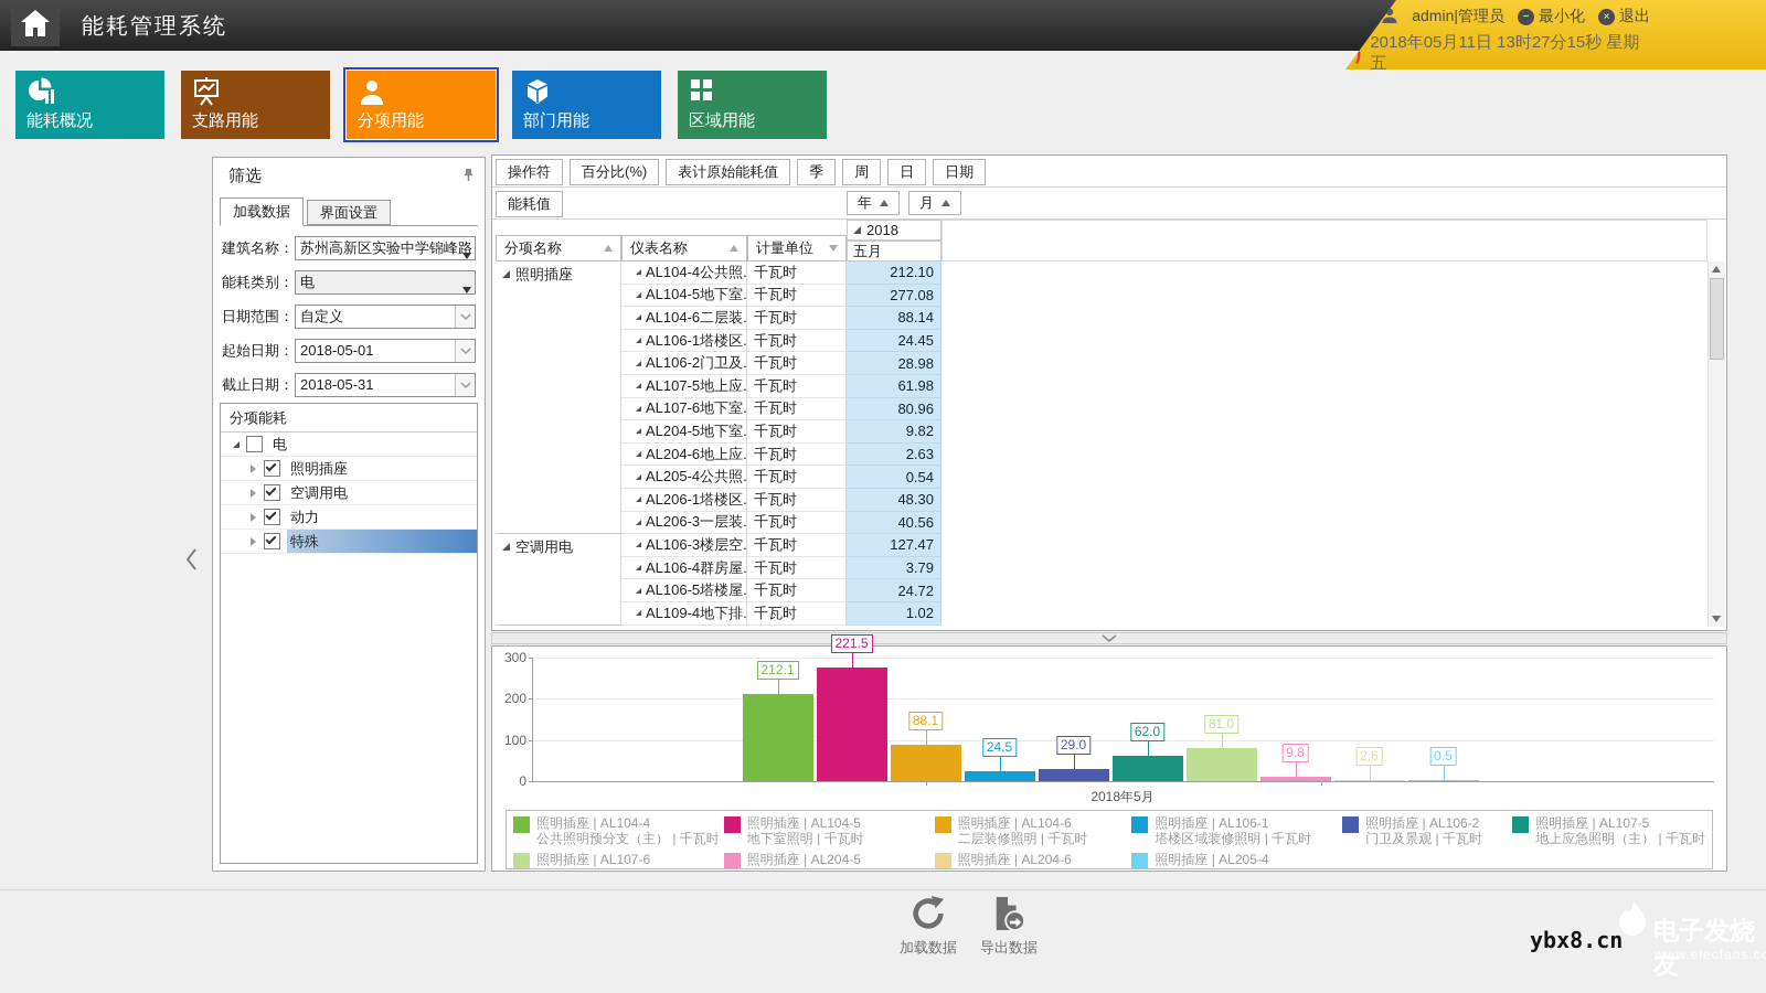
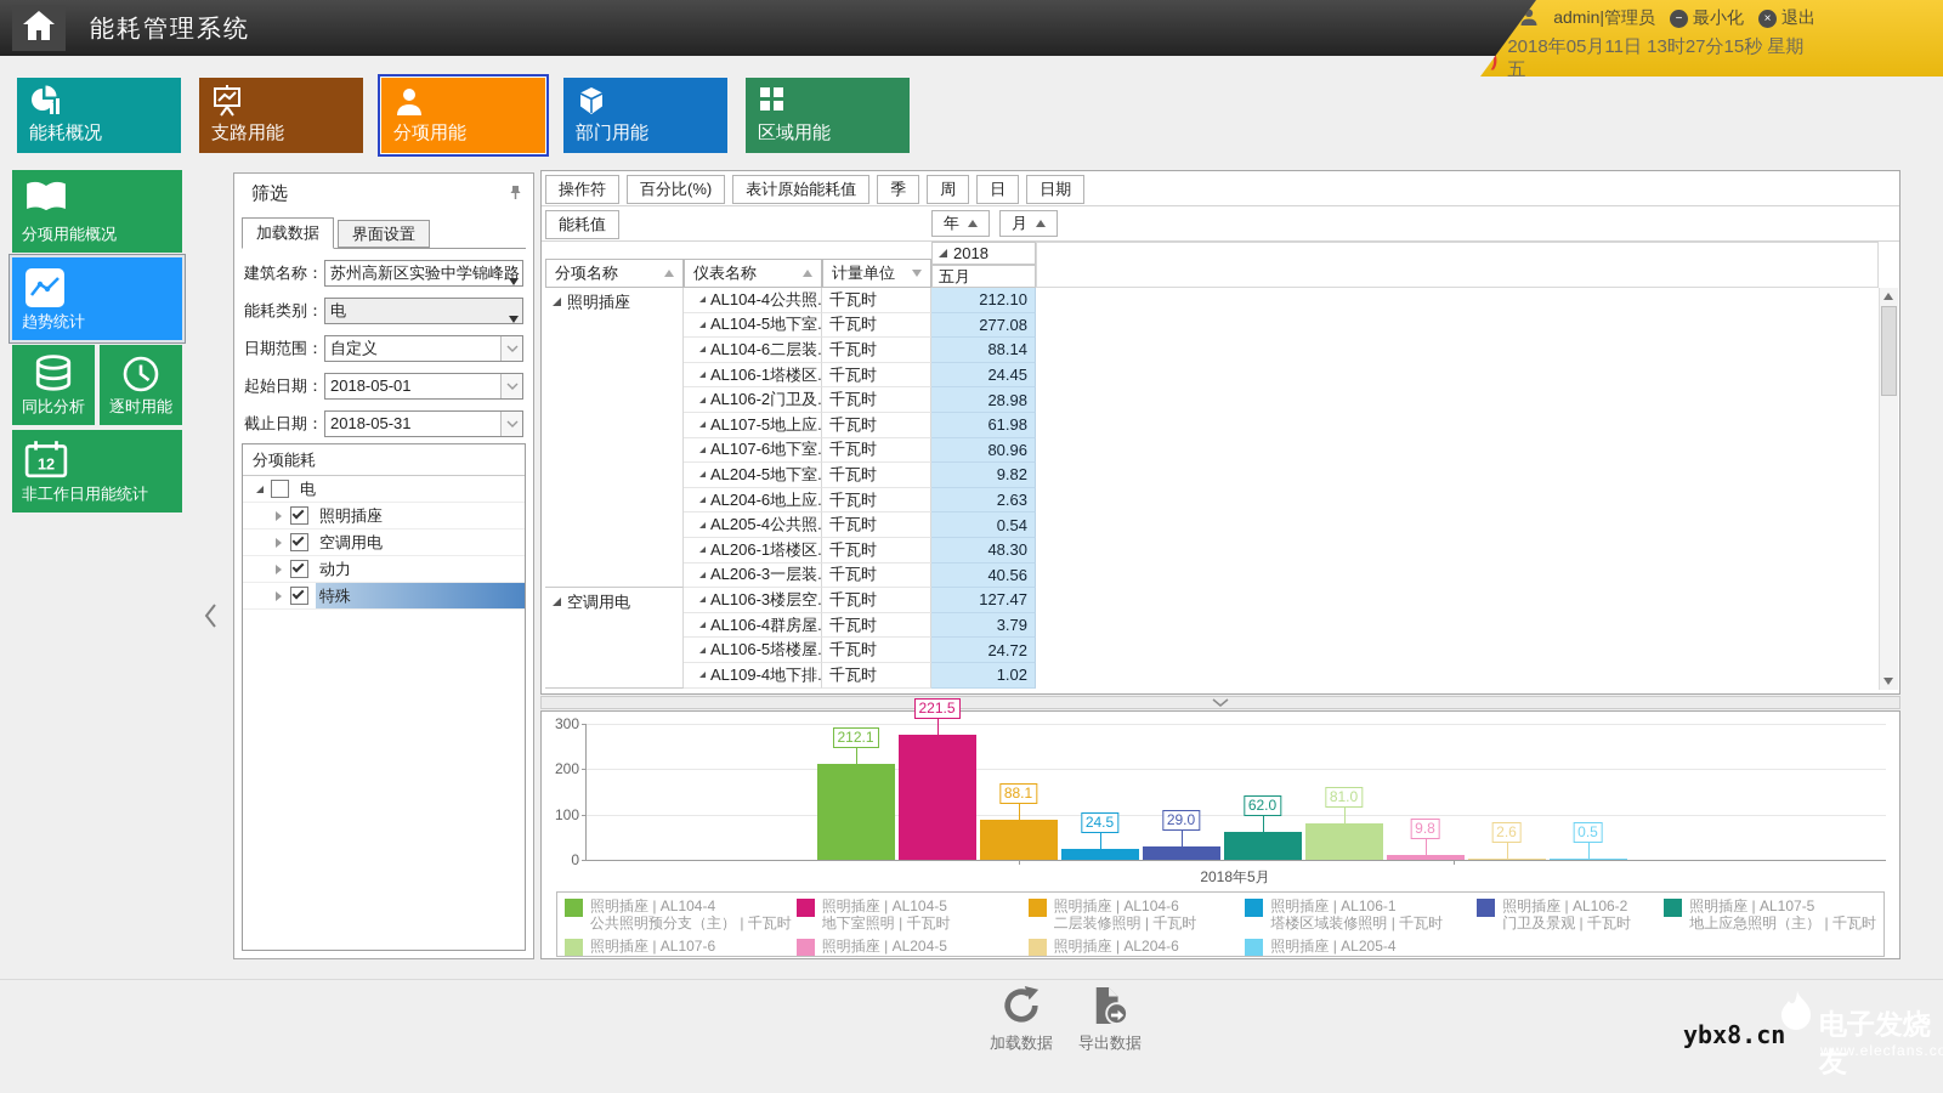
  能耗管理系统
  admin|管理员
  −
  最小化
  ×
  退出
  )
  2018年05月11日 13时27分15秒 星期五
  能耗概况
  支路用能
  分项用能
  部门用能
  区域用能
+ 分项用能概况
+ 趋势统计
+ 同比分析
+ 逐时用能
+ 12
+ 非工作日用能统计
  筛选
  加载数据
  界面设置
  建筑名称：
  苏州高新区实验中学锦峰路
  能耗类别：
  电
  日期范围：
  自定义
  起始日期：
  2018-05-01
  截止日期：
  2018-05-31
  分项能耗
  电
  照明插座
  空调用电
  动力
  特殊
  操作符
  百分比(%)
  表计原始能耗值
  季
  周
  日
  日期
  能耗值
  年
  月
  分项名称
  仪表名称
  计量单位
  2018
  五月
  照明插座
  AL104-4公共照.
  千瓦时
  212.10
  AL104-5地下室.
  千瓦时
  277.08
  AL104-6二层装.
  千瓦时
  88.14
  AL106-1塔楼区.
  千瓦时
  24.45
  AL106-2门卫及.
  千瓦时
  28.98
  AL107-5地上应.
  千瓦时
  61.98
  AL107-6地下室.
  千瓦时
  80.96
  AL204-5地下室.
  千瓦时
  9.82
  AL204-6地上应.
  千瓦时
  2.63
  AL205-4公共照.
  千瓦时
  0.54
  AL206-1塔楼区.
  千瓦时
  48.30
  AL206-3一层装.
  千瓦时
  40.56
  空调用电
  AL106-3楼层空.
  千瓦时
  127.47
  AL106-4群房屋.
  千瓦时
  3.79
  AL106-5塔楼屋.
  千瓦时
  24.72
  AL109-4地下排.
  千瓦时
  1.02
  0
  100
  200
  300
  212.1
  221.5
  88.1
  24.5
  29.0
  62.0
  81.0
  9.8
  2.6
  0.5
  2018年5月
  照明插座 | AL104-4
  公共照明预分支（主） | 千瓦时
  照明插座 | AL104-5
  地下室照明 | 千瓦时
  照明插座 | AL104-6
  二层装修照明 | 千瓦时
  照明插座 | AL106-1
  塔楼区域装修照明 | 千瓦时
  照明插座 | AL106-2
  门卫及景观 | 千瓦时
  照明插座 | AL107-5
  地上应急照明（主） | 千瓦时
  照明插座 | AL107-6
  照明插座 | AL204-5
  照明插座 | AL204-6
  照明插座 | AL205-4
  加载数据
  导出数据
  ybx8.cn
